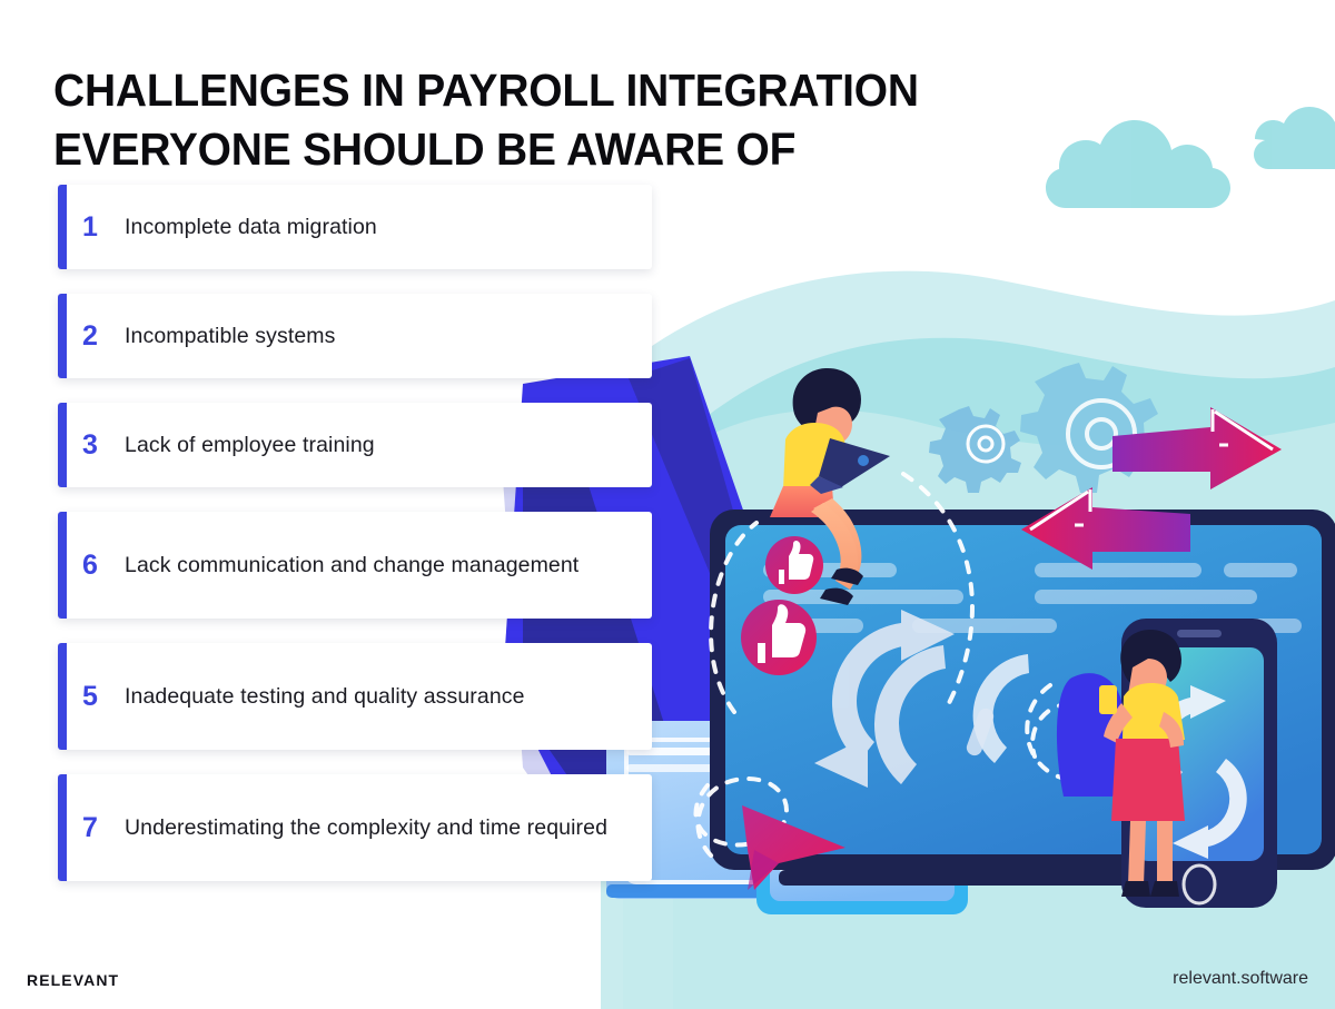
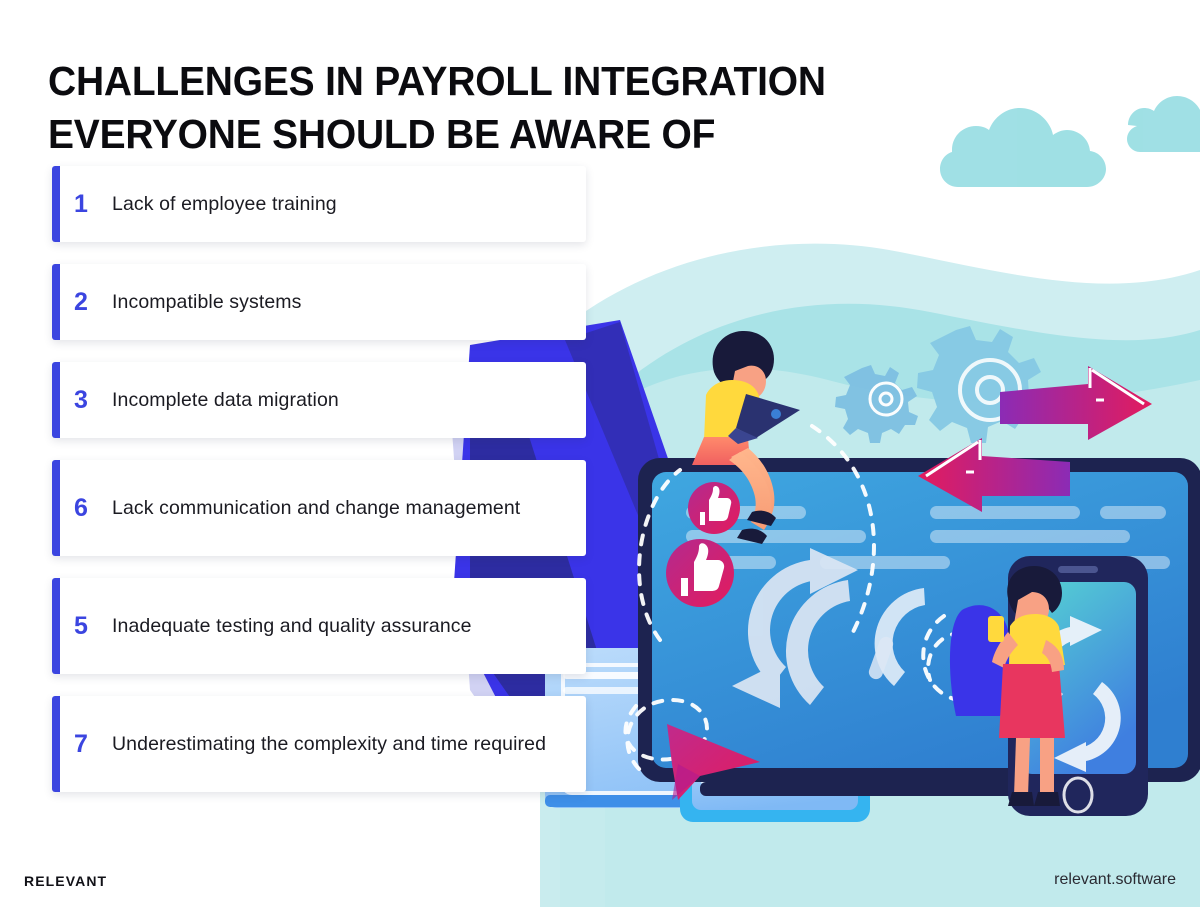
  CHALLENGES IN PAYROLL INTEGRATION
  EVERYONE SHOULD BE AWARE OF
  1
- Incomplete data migration
+ Lack of employee training
  2
  Incompatible systems
  3
- Lack of employee training
+ Incomplete data migration
  6
  Lack communication and change management
  5
  Inadequate testing and quality assurance
  7
  Underestimating the complexity and time required
  RELEVANT
  relevant.software
